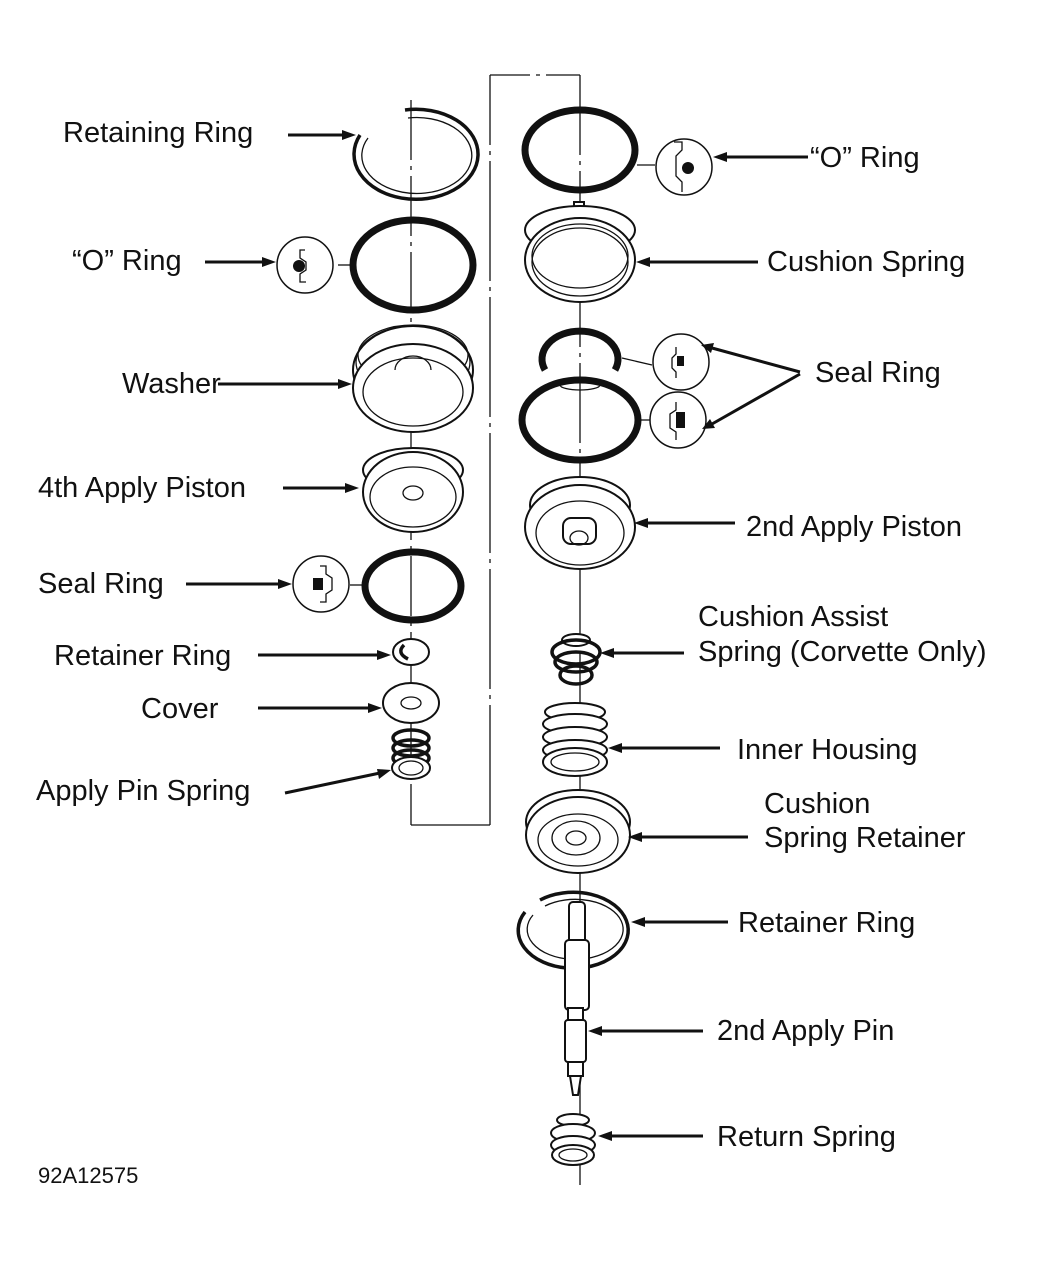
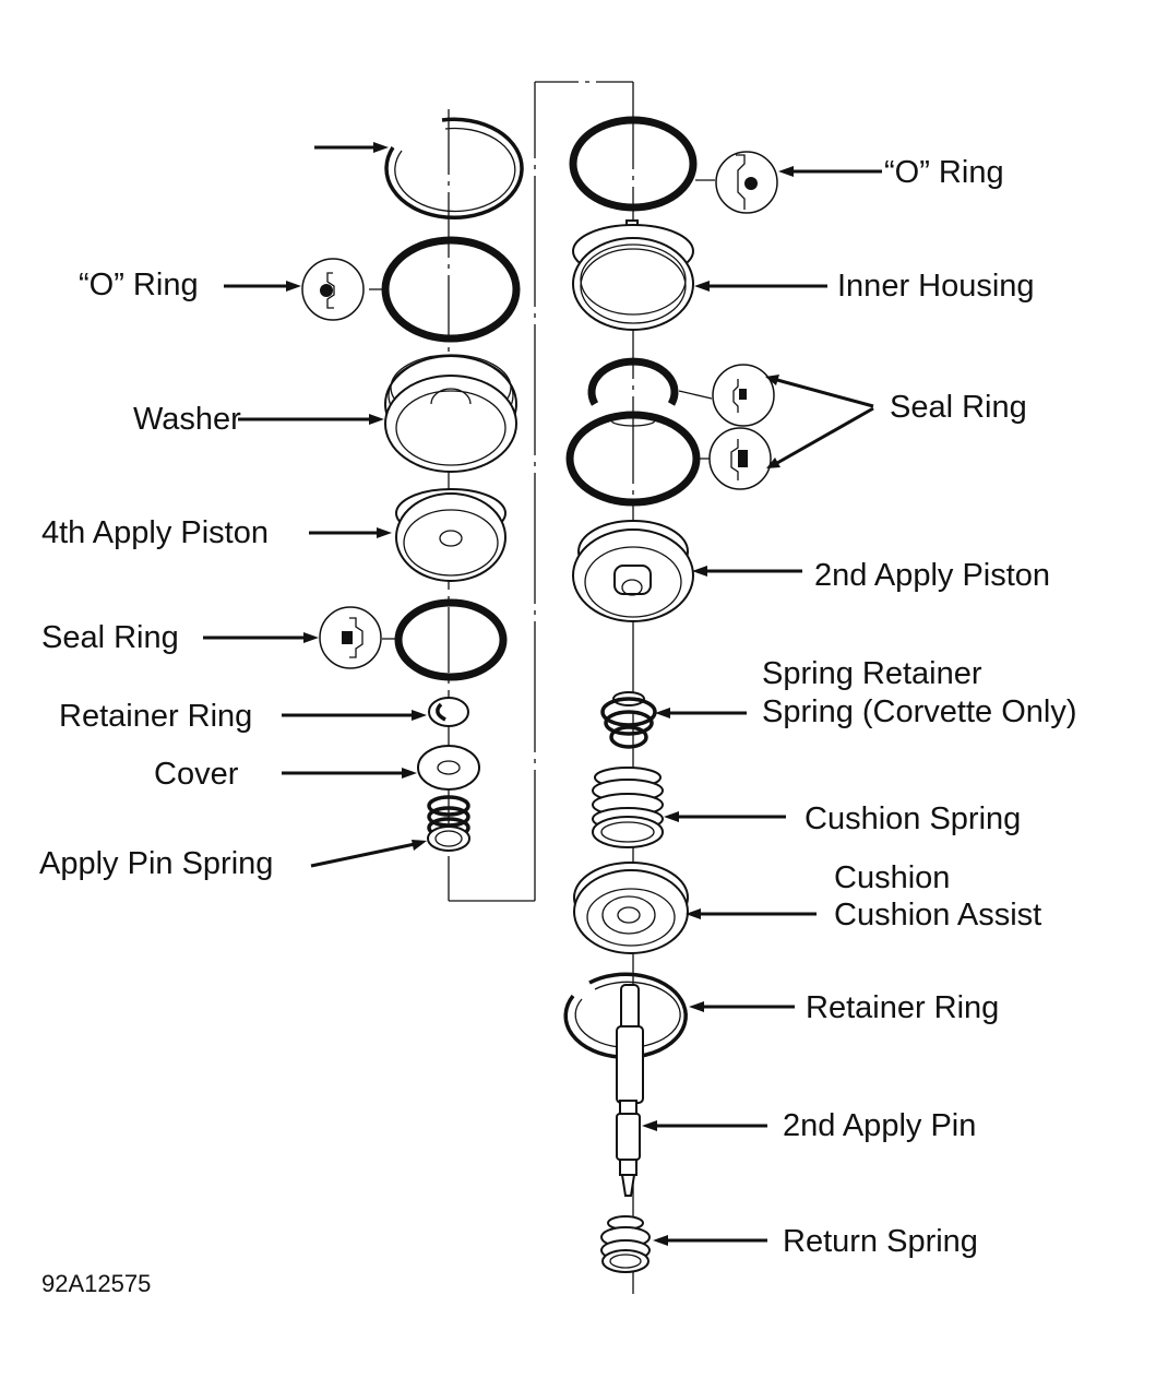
- Retaining Ring
  “O” Ring
  Washer
  4th Apply Piston
  Seal Ring
  Retainer Ring
  Cover
  Apply Pin Spring
  “O” Ring
- Cushion Spring
+ Inner Housing
  Seal Ring
  2nd Apply Piston
- Cushion Assist
+ Spring Retainer
  Spring (Corvette Only)
- Inner Housing
+ Cushion Spring
  Cushion
- Spring Retainer
+ Cushion Assist
  Retainer Ring
  2nd Apply Pin
  Return Spring
  92A12575
